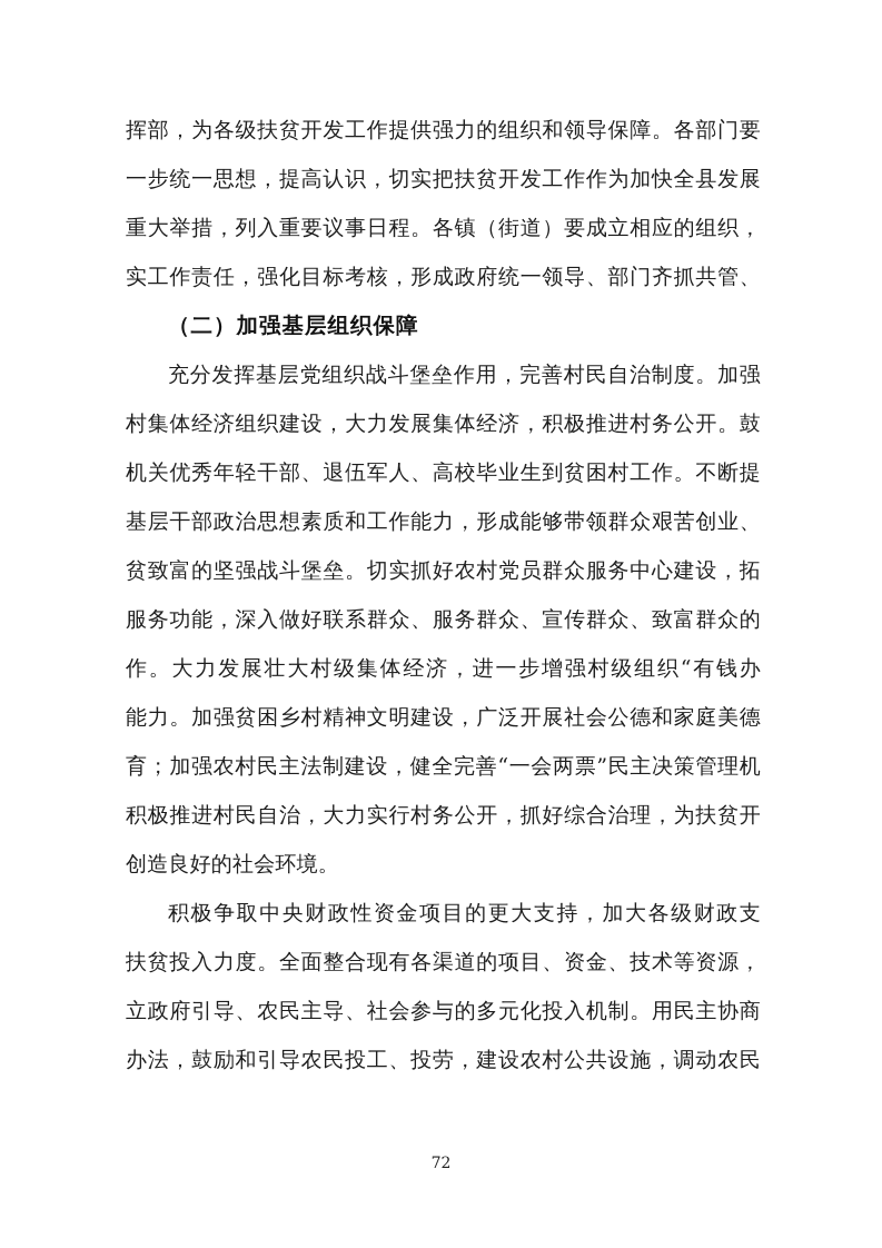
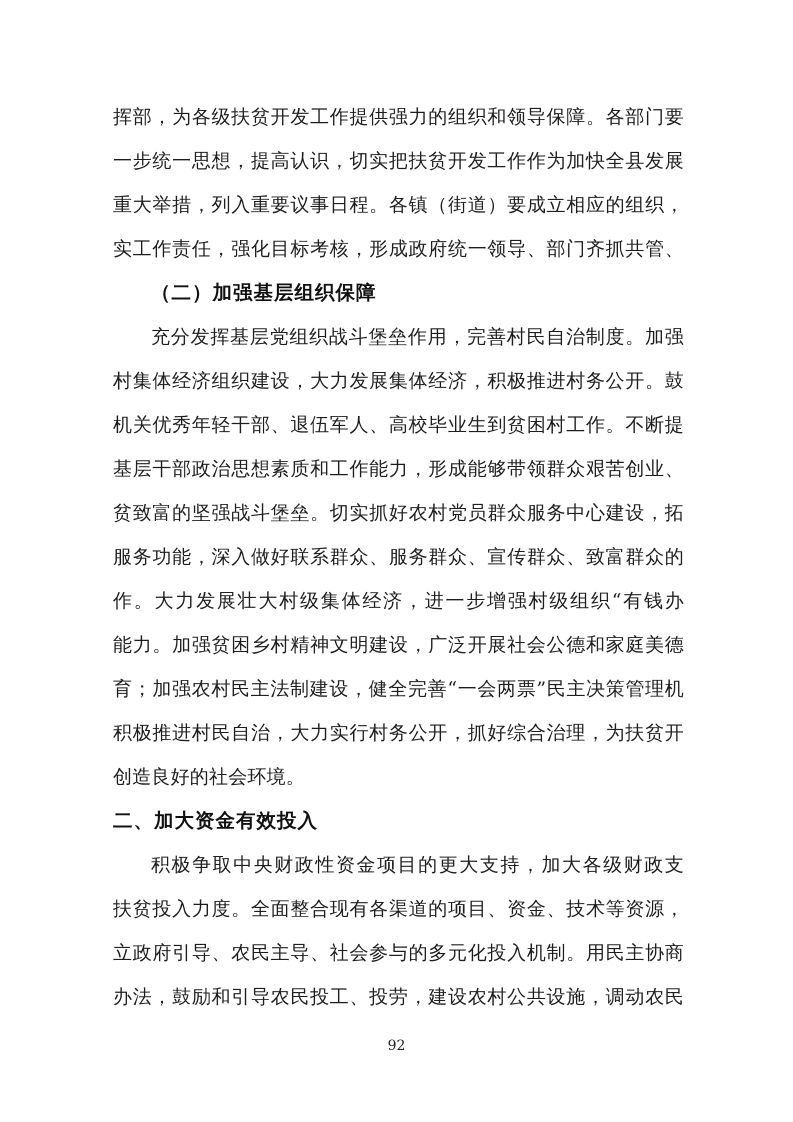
  挥部，为各级扶贫开发工作提供强力的组织和领导保障。各部门要
  一步统一思想，提高认识，切实把扶贫开发工作作为加快全县发展
  重大举措，列入重要议事日程。各镇（街道）要成立相应的组织，
  实工作责任，强化目标考核，形成政府统一领导、部门齐抓共管、
  （二）加强基层组织保障
  充分发挥基层党组织战斗堡垒作用，完善村民自治制度。加强
  村集体经济组织建设，大力发展集体经济，积极推进村务公开。鼓
  机关优秀年轻干部、退伍军人、高校毕业生到贫困村工作。不断提
  基层干部政治思想素质和工作能力，形成能够带领群众艰苦创业、
  贫致富的坚强战斗堡垒。切实抓好农村党员群众服务中心建设，拓
  服务功能，深入做好联系群众、服务群众、宣传群众、致富群众的
  作。大力发展壮大村级集体经济，进一步增强村级组织“有钱办
  能力。加强贫困乡村精神文明建设，广泛开展社会公德和家庭美德
  育；加强农村民主法制建设，健全完善“一会两票”民主决策管理机
  积极推进村民自治，大力实行村务公开，抓好综合治理，为扶贫开
  创造良好的社会环境。
+ 二、加大资金有效投入
  积极争取中央财政性资金项目的更大支持，加大各级财政支
  扶贫投入力度。全面整合现有各渠道的项目、资金、技术等资源，
  立政府引导、农民主导、社会参与的多元化投入机制。用民主协商
  办法，鼓励和引导农民投工、投劳，建设农村公共设施，调动农民
- 72
+ 92
